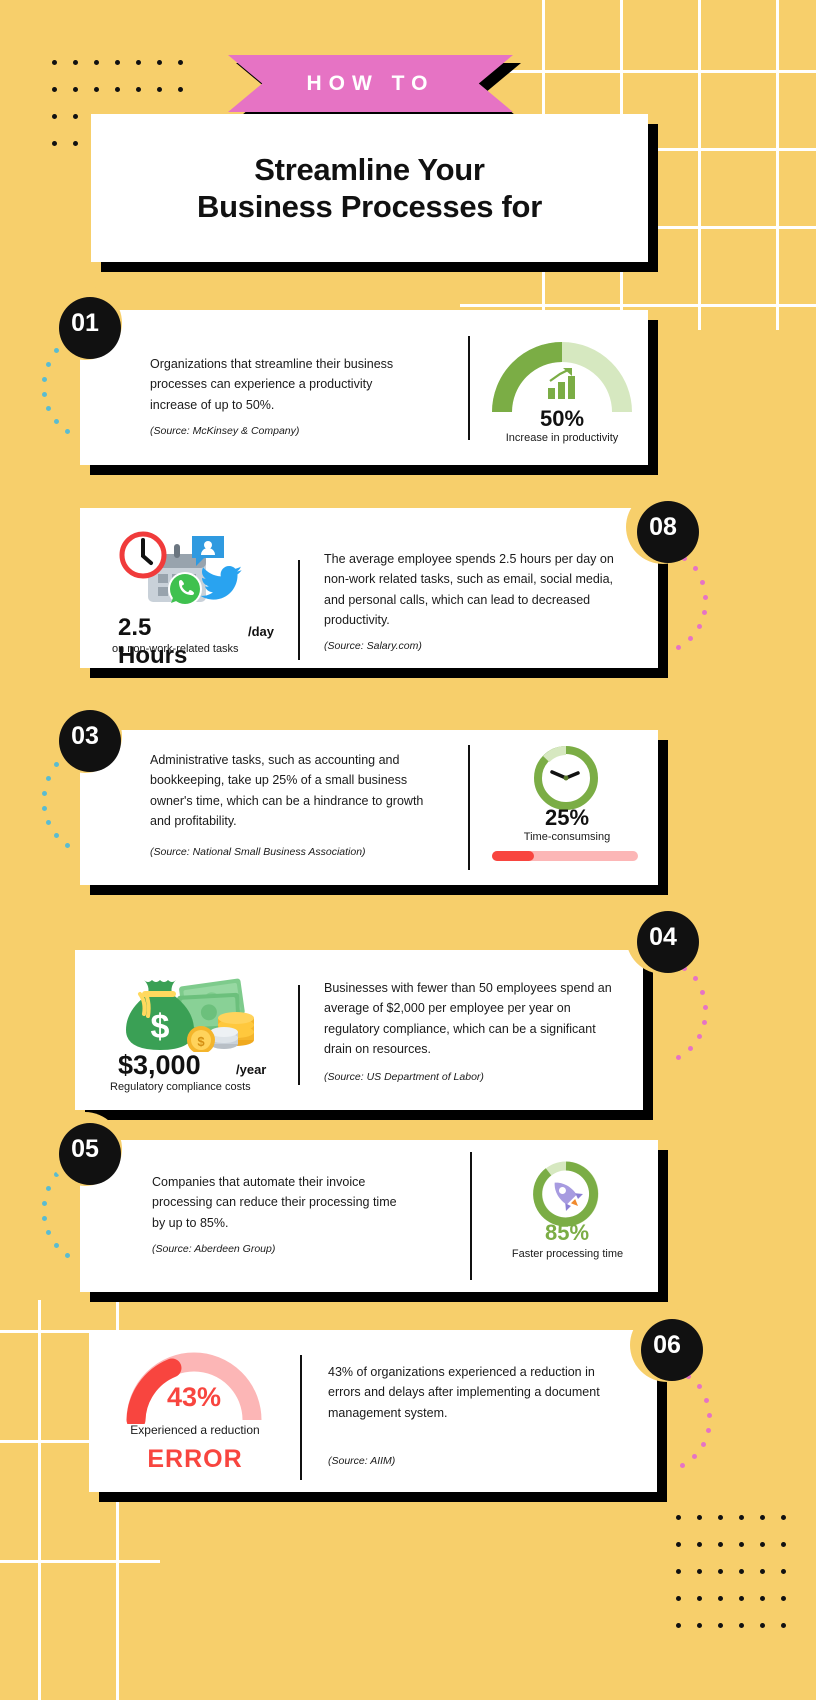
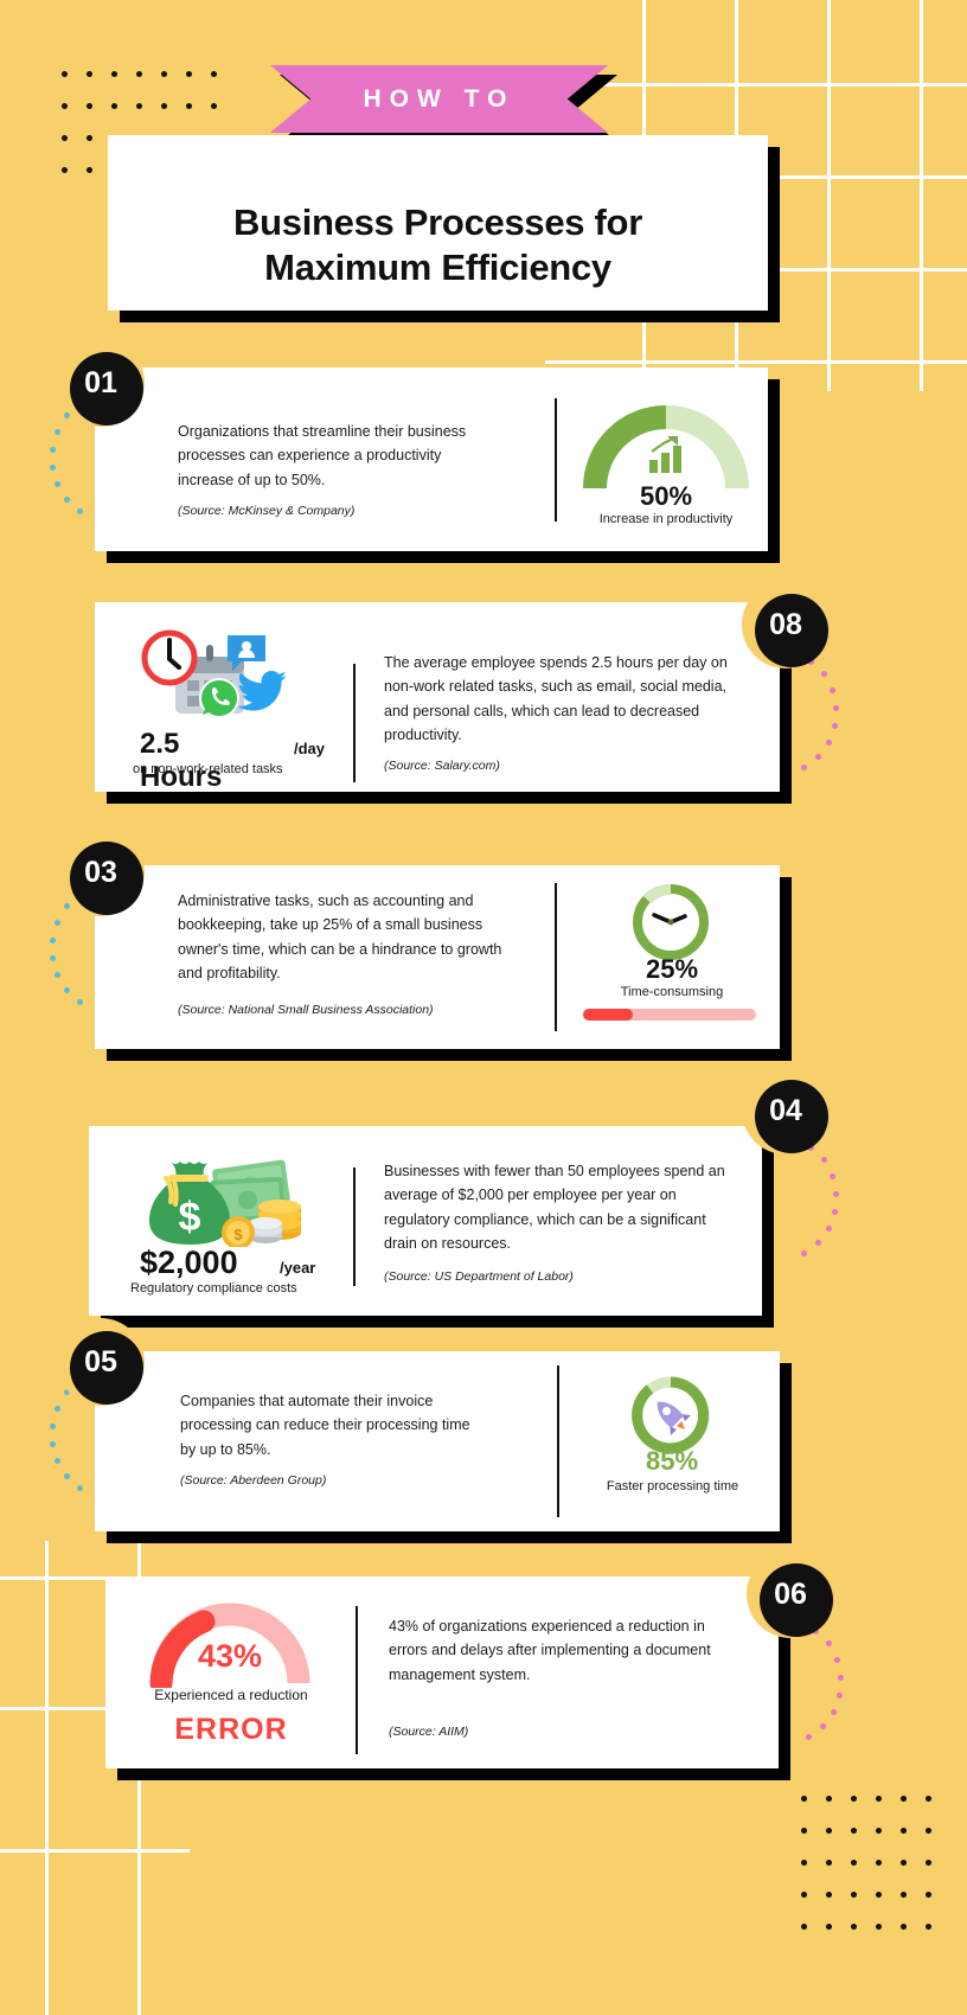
  HOW TO
- Streamline Your
  Business Processes for
+ Maximum Efficiency
  01
  Organizations that streamline their business processes can experience a productivity increase of up to 50%.
  (Source: McKinsey & Company)
  50%
  Increase in productivity
  08
  2.5 Hours
  /day
  on non-work-related tasks
  The average employee spends 2.5 hours per day on non-work related tasks, such as email, social media, and personal calls, which can lead to decreased productivity.
  (Source: Salary.com)
  03
  Administrative tasks, such as accounting and bookkeeping, take up 25% of a small business owner's time, which can be a hindrance to growth and profitability.
  (Source: National Small Business Association)
  25%
  Time-consumsing
  04
  $
  $
- $3,000
+ $2,000
  /year
  Regulatory compliance costs
  Businesses with fewer than 50 employees spend an average of $2,000 per employee per year on regulatory compliance, which can be a significant drain on resources.
  (Source: US Department of Labor)
  05
  Companies that automate their invoice processing can reduce their processing time by up to 85%.
  (Source: Aberdeen Group)
  85%
  Faster processing time
  06
  43%
  Experienced a reduction
  ERROR
  43% of organizations experienced a reduction in errors and delays after implementing a document management system.
  (Source: AIIM)
